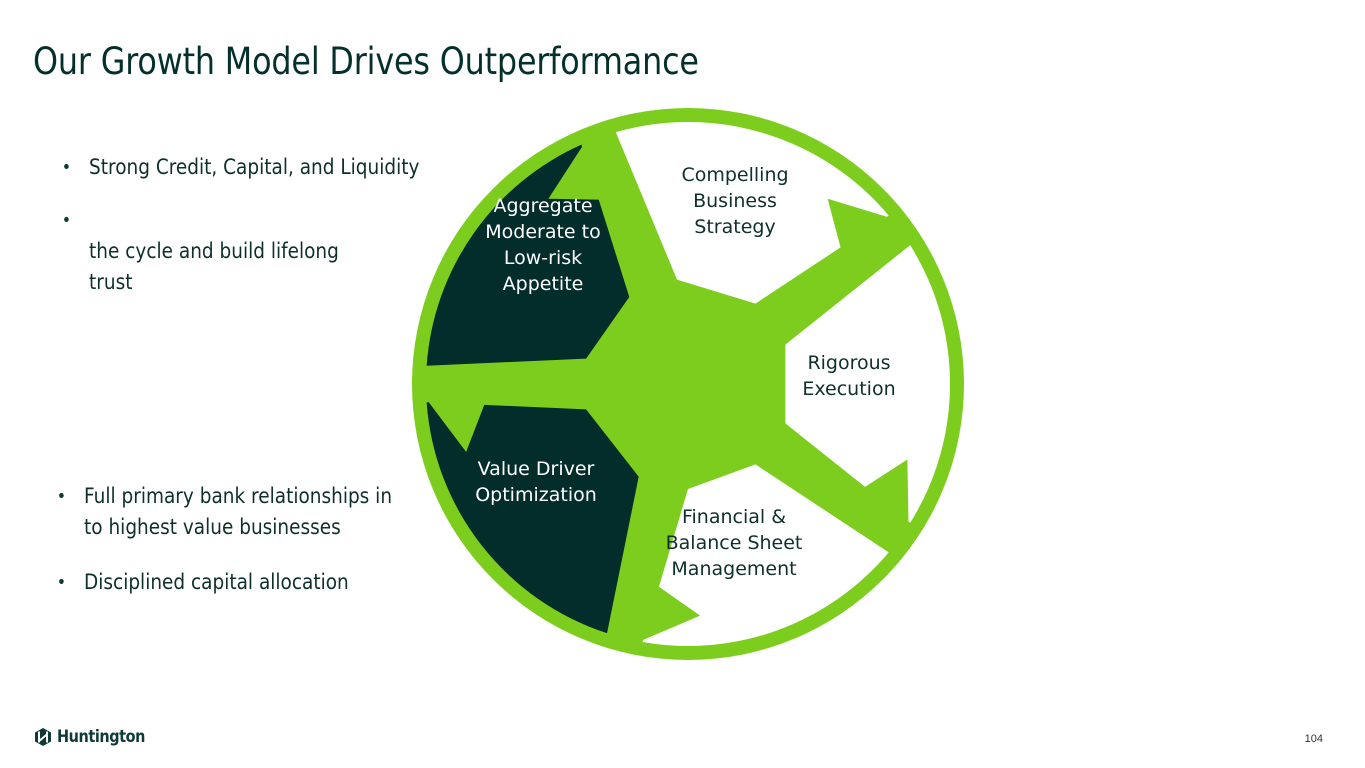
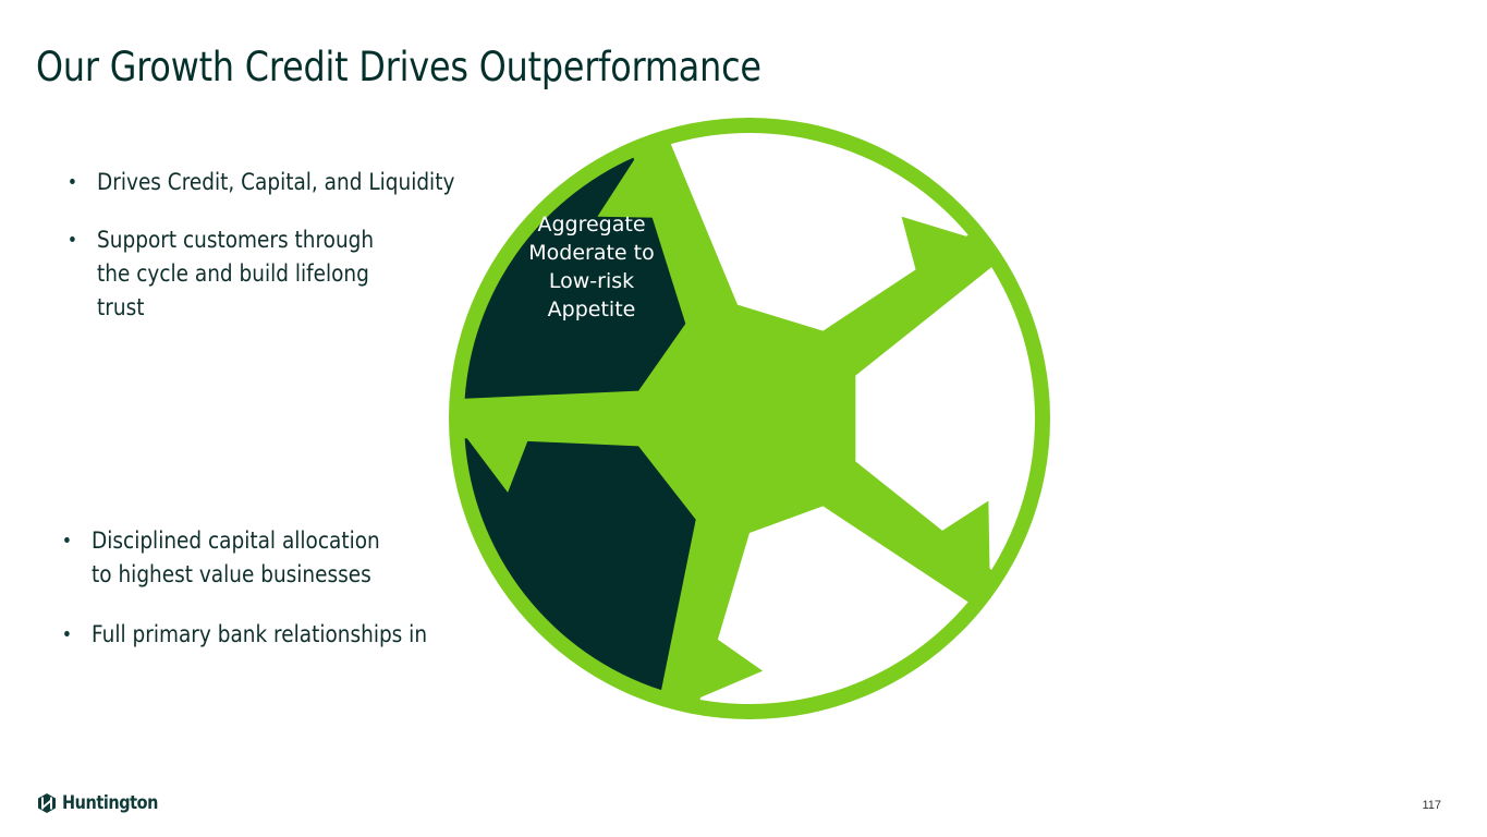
- Our Growth Model Drives Outperformance
+ Our Growth Credit Drives Outperformance
  •
- Strong Credit, Capital, and Liquidity
+ Drives Credit, Capital, and Liquidity
  •
+ Support customers through
  the cycle and build lifelong
  trust
  •
- Full primary bank relationships in
+ Disciplined capital allocation
  to highest value businesses
  •
- Disciplined capital allocation
+ Full primary bank relationships in
- Compelling Business Strategy
- Rigorous Execution
- Financial & Balance Sheet Management
- Value Driver Optimization
  Aggregate Moderate to Low-risk Appetite
  Huntington
- 104
+ 117
